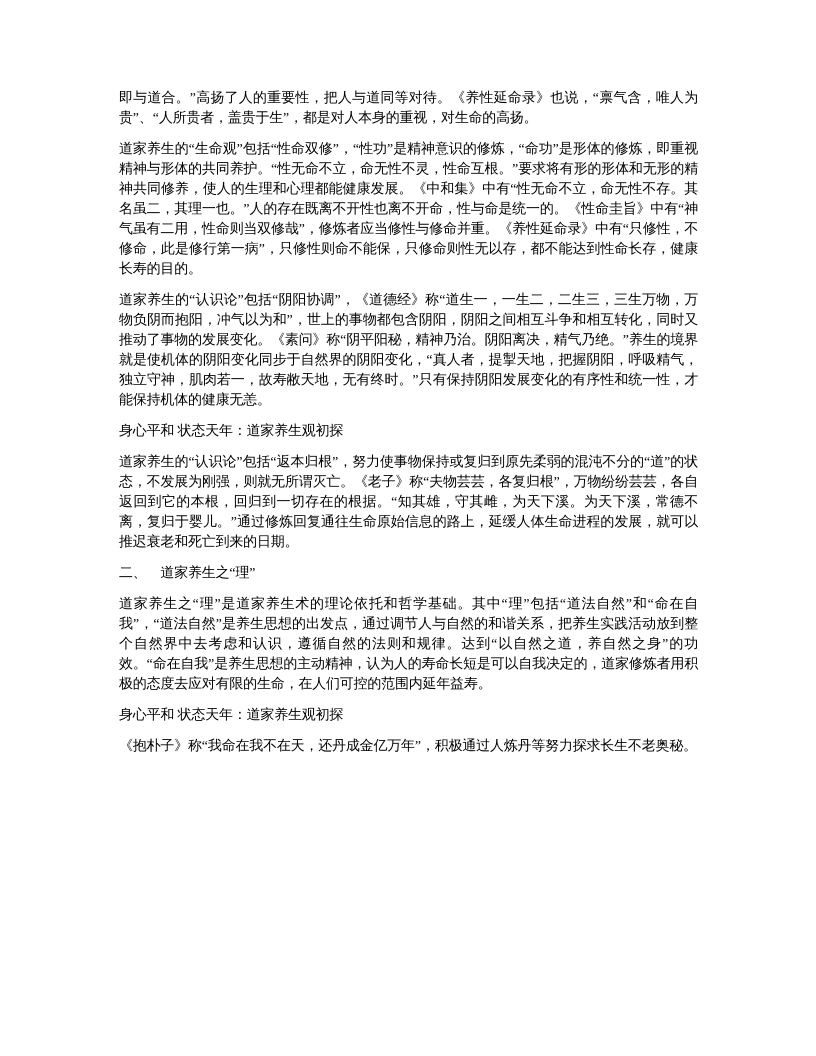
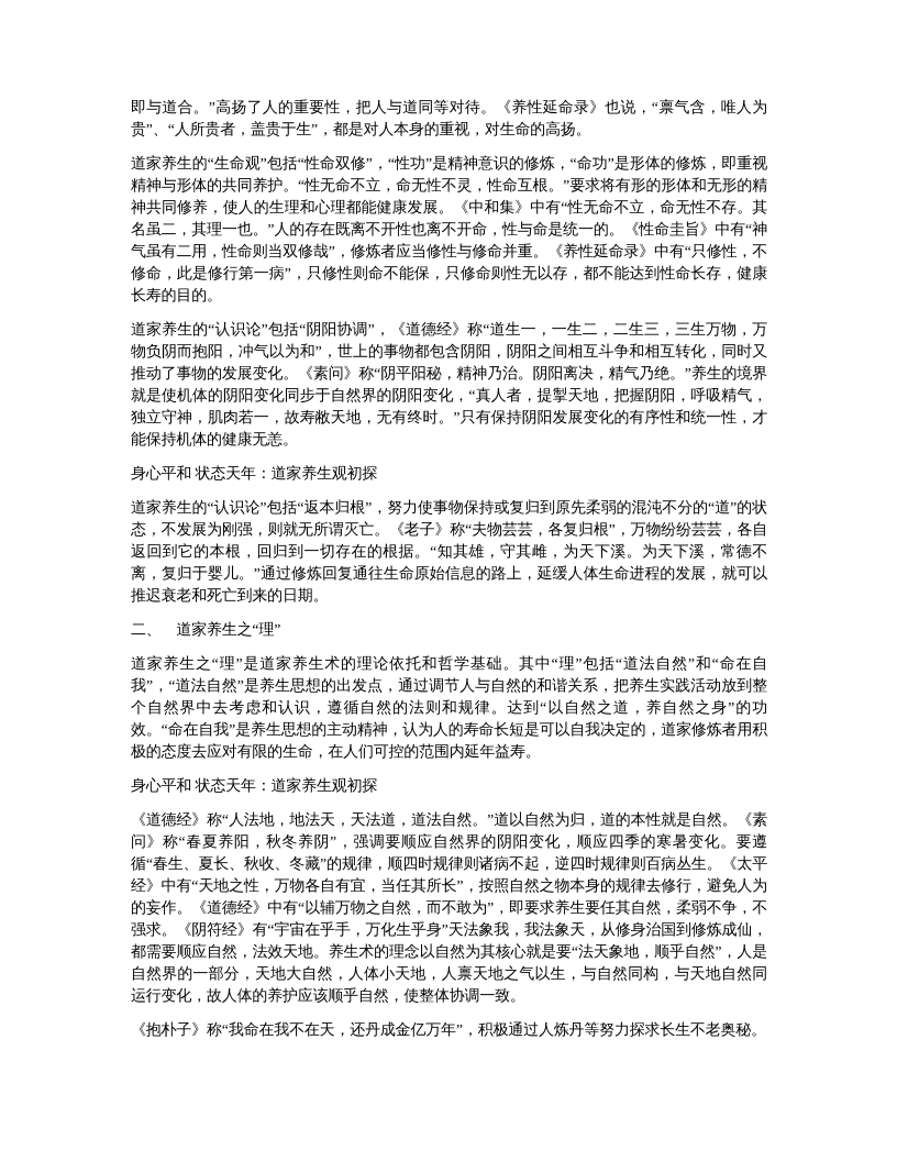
  即与道合。”高扬了人的重要性，把人与道同等对待。《养性延命录》也说，“禀气含，唯人为贵”、“人所贵者，盖贵于生”，都是对人本身的重视，对生命的高扬。
  道家养生的“生命观”包括“性命双修”，“性功”是精神意识的修炼，“命功”是形体的修炼，即重视精神与形体的共同养护。“性无命不立，命无性不灵，性命互根。”要求将有形的形体和无形的精神共同修养，使人的生理和心理都能健康发展。《中和集》中有“性无命不立，命无性不存。其名虽二，其理一也。”人的存在既离不开性也离不开命，性与命是统一的。《性命圭旨》中有“神气虽有二用，性命则当双修哉”，修炼者应当修性与修命并重。《养性延命录》中有“只修性，不修命，此是修行第一病”，只修性则命不能保，只修命则性无以存，都不能达到性命长存，健康长寿的目的。
  道家养生的“认识论”包括“阴阳协调”，《道德经》称“道生一，一生二，二生三，三生万物，万物负阴而抱阳，冲气以为和”，世上的事物都包含阴阳，阴阳之间相互斗争和相互转化，同时又推动了事物的发展变化。《素问》称“阴平阳秘，精神乃治。阴阳离决，精气乃绝。”养生的境界就是使机体的阴阳变化同步于自然界的阴阳变化，“真人者，提掣天地，把握阴阳，呼吸精气，独立守神，肌肉若一，故寿敝天地，无有终时。”只有保持阴阳发展变化的有序性和统一性，才能保持机体的健康无恙。
  身心平和 状态天年：道家养生观初探
  道家养生的“认识论”包括“返本归根”，努力使事物保持或复归到原先柔弱的混沌不分的“道”的状态，不发展为刚强，则就无所谓灭亡。《老子》称“夫物芸芸，各复归根”，万物纷纷芸芸，各自返回到它的本根，回归到一切存在的根据。“知其雄，守其雌，为天下溪。为天下溪，常德不离，复归于婴儿。”通过修炼回复通往生命原始信息的路上，延缓人体生命进程的发展，就可以推迟衰老和死亡到来的日期。
  二、 道家养生之“理”
  道家养生之“理”是道家养生术的理论依托和哲学基础。其中“理”包括“道法自然”和“命在自我”，“道法自然”是养生思想的出发点，通过调节人与自然的和谐关系，把养生实践活动放到整个自然界中去考虑和认识，遵循自然的法则和规律。达到“以自然之道，养自然之身”的功效。“命在自我”是养生思想的主动精神，认为人的寿命长短是可以自我决定的，道家修炼者用积极的态度去应对有限的生命，在人们可控的范围内延年益寿。
  身心平和 状态天年：道家养生观初探
+ 《道德经》称“人法地，地法天，天法道，道法自然。”道以自然为归，道的本性就是自然。《素问》称“春夏养阳，秋冬养阴”，强调要顺应自然界的阴阳变化，顺应四季的寒暑变化。要遵循“春生、夏长、秋收、冬藏”的规律，顺四时规律则诸病不起，逆四时规律则百病丛生。《太平经》中有“天地之性，万物各自有宜，当任其所长”，按照自然之物本身的规律去修行，避免人为的妄作。《道德经》中有“以辅万物之自然，而不敢为”，即要求养生要任其自然，柔弱不争，不强求。《阴符经》有“宇宙在乎手，万化生乎身”天法象我，我法象天，从修身治国到修炼成仙，都需要顺应自然，法效天地。养生术的理念以自然为其核心就是要“法天象地，顺乎自然”，人是自然界的一部分，天地大自然，人体小天地，人禀天地之气以生，与自然同构，与天地自然同运行变化，故人体的养护应该顺乎自然，使整体协调一致。
  《抱朴子》称“我命在我不在天，还丹成金亿万年”，积极通过人炼丹等努力探求长生不老奥秘。
